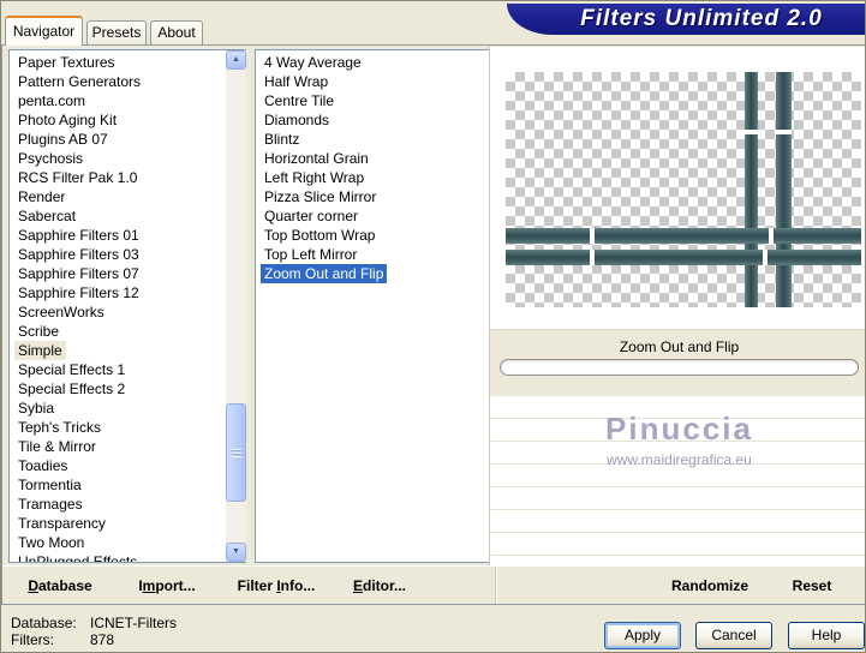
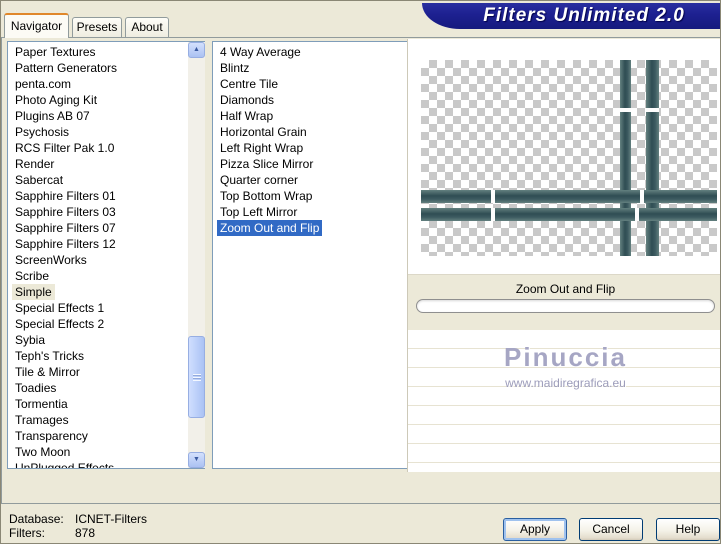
  Filters Unlimited 2.0
  Navigator
  Presets
  About
  Paper Textures
  Pattern Generators
  penta.com
  Photo Aging Kit
  Plugins AB 07
  Psychosis
  RCS Filter Pak 1.0
  Render
  Sabercat
  Sapphire Filters 01
  Sapphire Filters 03
  Sapphire Filters 07
  Sapphire Filters 12
  ScreenWorks
  Scribe
  Simple
  Special Effects 1
  Special Effects 2
  Sybia
  Teph's Tricks
  Tile & Mirror
  Toadies
  Tormentia
  Tramages
  Transparency
  Two Moon
  UnPlugged Effects
  4 Way Average
- Half Wrap
+ Blintz
  Centre Tile
  Diamonds
- Blintz
+ Half Wrap
  Horizontal Grain
  Left Right Wrap
  Pizza Slice Mirror
  Quarter corner
  Top Bottom Wrap
  Top Left Mirror
  Zoom Out and Flip
  Zoom Out and Flip
  Pinuccia
  www.maidiregrafica.eu
- Database
- Import...
- Filter Info...
- Editor...
- Randomize
- Reset
  Database:
  ICNET-Filters
  Filters:
  878
  Apply
  Cancel
  Help
